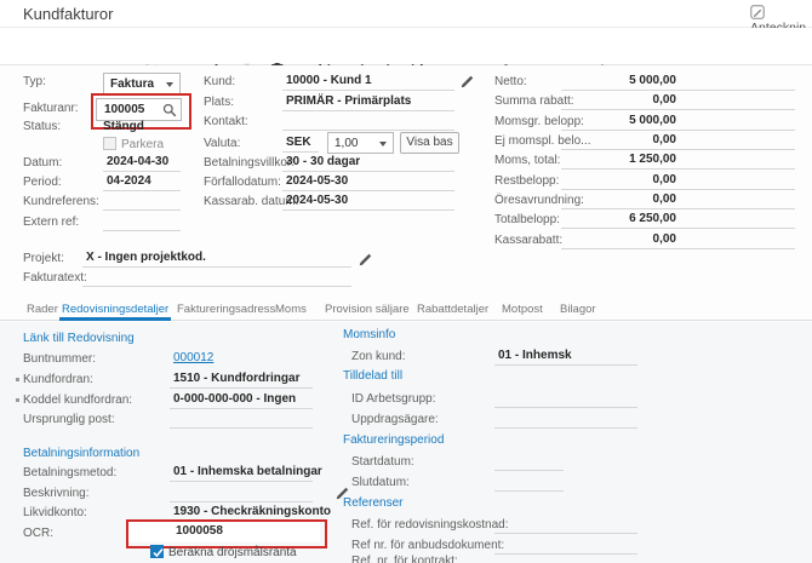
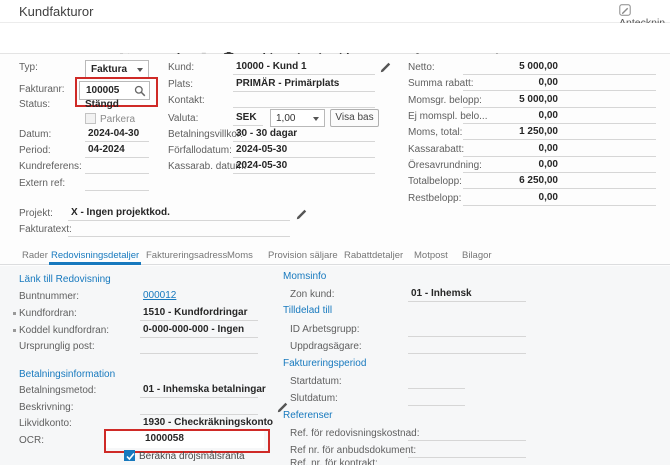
  Kundfakturor
  Typ:
  Faktura
  Fakturanr:
  100005
  Status:
  Stängd
  Parkera
  Datum:
  2024-04-30
  Period:
  04-2024
  Kundreferens:
  Extern ref:
  Projekt:
  X - Ingen projektkod.
  Fakturatext:
  Kund:
  10000 - Kund 1
  Plats:
  PRIMÄR - Primärplats
  Kontakt:
  Valuta:
  SEK
  1,00
  Visa bas
  Betalningsvillkor:
  30 - 30 dagar
  Förfallodatum:
  2024-05-30
  Kassarab. datum:
  2024-05-30
  Netto:
  5 000,00
  Summa rabatt:
  0,00
  Momsgr. belopp:
  5 000,00
  Ej momspl. belo...
  0,00
  Moms, total:
  1 250,00
- Restbelopp:
+ Kassarabatt:
  0,00
  Öresavrundning:
  0,00
  Totalbelopp:
  6 250,00
- Kassarabatt:
+ Restbelopp:
  0,00
  Rader
  Redovisningsdetaljer
  Faktureringsadress
  Moms
  Provision säljare
  Rabattdetaljer
  Motpost
  Bilagor
  Länk till Redovisning
  Buntnummer:
  000012
  Kundfordran:
  1510 - Kundfordringar
  Koddel kundfordran:
  0-000-000-000 - Ingen
  Ursprunglig post:
  Betalningsinformation
  Betalningsmetod:
  01 - Inhemska betalningar
  Beskrivning:
  Likvidkonto:
  1930 - Checkräkningskonto
  OCR:
  1000058
  Beräkna dröjsmålsränta
  Momsinfo
  Zon kund:
  01 - Inhemsk
  Tilldelad till
  ID Arbetsgrupp:
  Uppdragsägare:
  Faktureringsperiod
  Startdatum:
  Slutdatum:
  Referenser
  Ref. för redovisningskostnad:
  Ref nr. för anbudsdokument:
  Ref. nr. för kontrakt:
